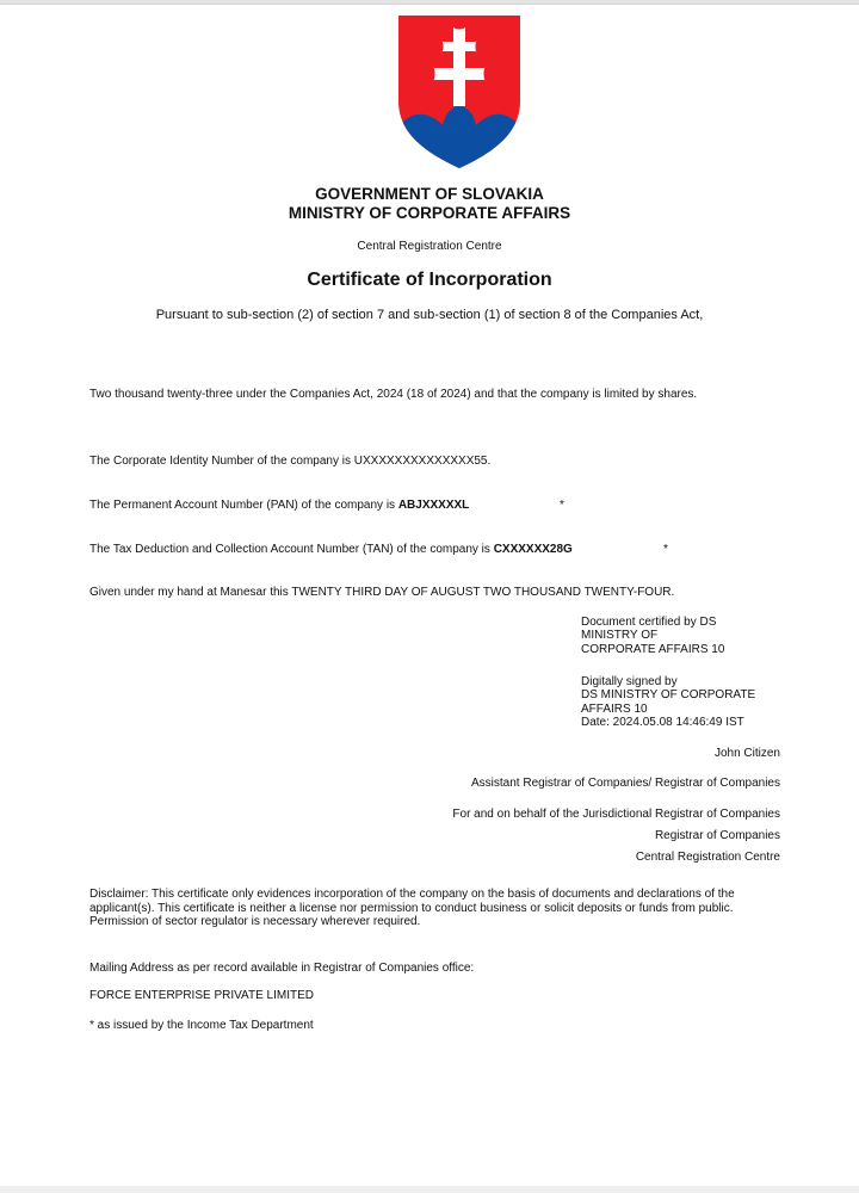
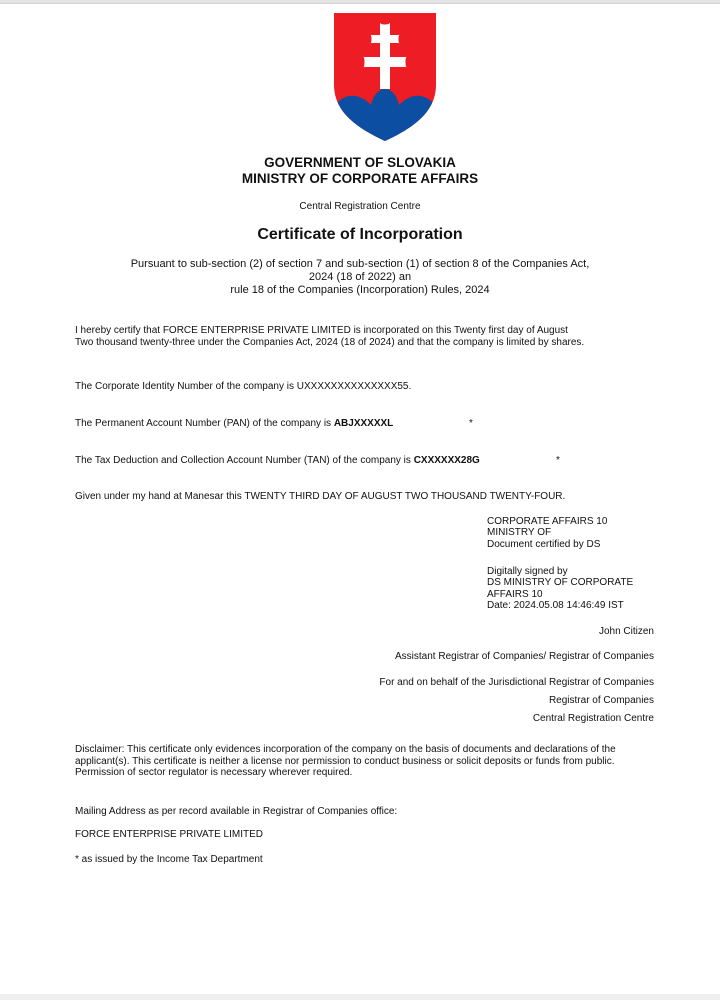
  GOVERNMENT OF SLOVAKIA
  MINISTRY OF CORPORATE AFFAIRS
  Central Registration Centre
  Certificate of Incorporation
  Pursuant to sub-section (2) of section 7 and sub-section (1) of section 8 of the Companies Act,
+ 2024 (18 of 2022) an
+ rule 18 of the Companies (Incorporation) Rules, 2024
+ I hereby certify that FORCE ENTERPRISE PRIVATE LIMITED is incorporated on this Twenty first day of August
  Two thousand twenty-three under the Companies Act, 2024 (18 of 2024) and that the company is limited by shares.
  The Corporate Identity Number of the company is UXXXXXXXXXXXXXX55.
  The Permanent Account Number (PAN) of the company is ABJXXXXXL
  *
  The Tax Deduction and Collection Account Number (TAN) of the company is CXXXXXX28G
  *
  Given under my hand at Manesar this TWENTY THIRD DAY OF AUGUST TWO THOUSAND TWENTY-FOUR.
- Document certified by DS
+ CORPORATE AFFAIRS 10
  MINISTRY OF
- CORPORATE AFFAIRS 10
+ Document certified by DS
  Digitally signed by
  DS MINISTRY OF CORPORATE
  AFFAIRS 10
  Date: 2024.05.08 14:46:49 IST
  John Citizen
  Assistant Registrar of Companies/ Registrar of Companies
  For and on behalf of the Jurisdictional Registrar of Companies
  Registrar of Companies
  Central Registration Centre
  Disclaimer: This certificate only evidences incorporation of the company on the basis of documents and declarations of the applicant(s). This certificate is neither a license nor permission to conduct business or solicit deposits or funds from public. Permission of sector regulator is necessary wherever required.
  Mailing Address as per record available in Registrar of Companies office:
  FORCE ENTERPRISE PRIVATE LIMITED
  * as issued by the Income Tax Department
